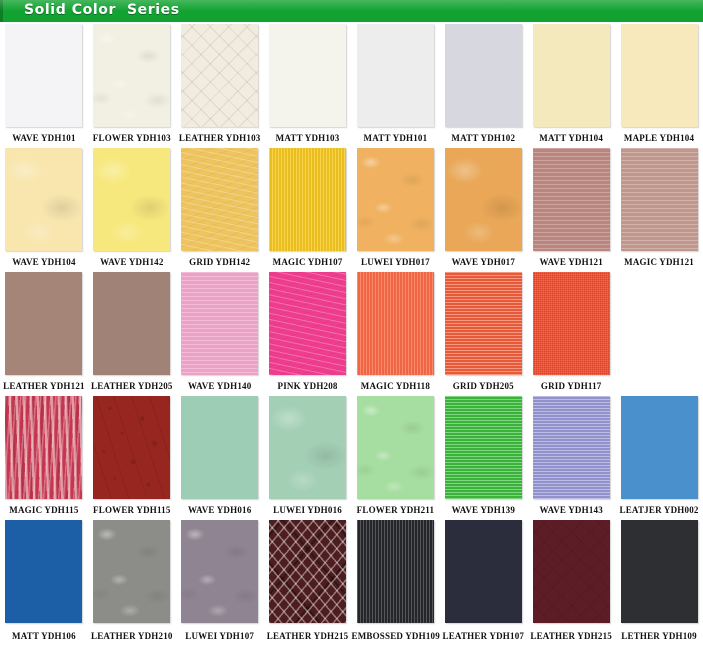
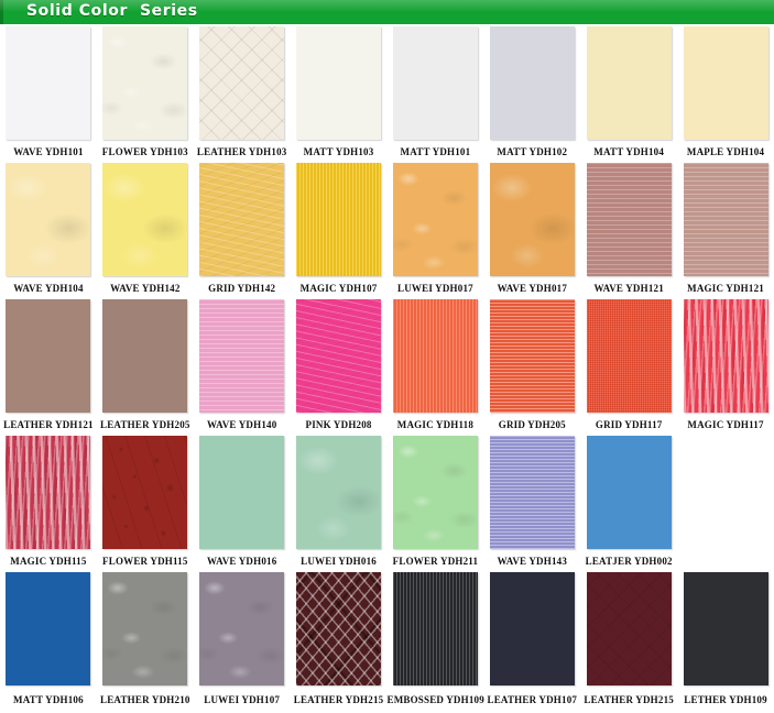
  Solid Color Series
  WAVE YDH101
  FLOWER YDH103
  LEATHER YDH103
  MATT YDH103
  MATT YDH101
  MATT YDH102
  MATT YDH104
  MAPLE YDH104
  WAVE YDH104
  WAVE YDH142
  GRID YDH142
  MAGIC YDH107
  LUWEI YDH017
  WAVE YDH017
  WAVE YDH121
  MAGIC YDH121
  LEATHER YDH121
  LEATHER YDH205
  WAVE YDH140
  PINK YDH208
  MAGIC YDH118
  GRID YDH205
  GRID YDH117
+ MAGIC YDH117
  MAGIC YDH115
  FLOWER YDH115
  WAVE YDH016
  LUWEI YDH016
  FLOWER YDH211
- WAVE YDH139
  WAVE YDH143
  LEATJER YDH002
  MATT YDH106
  LEATHER YDH210
  LUWEI YDH107
  LEATHER YDH215
  EMBOSSED YDH109
  LEATHER YDH107
  LEATHER YDH215
  LETHER YDH109
